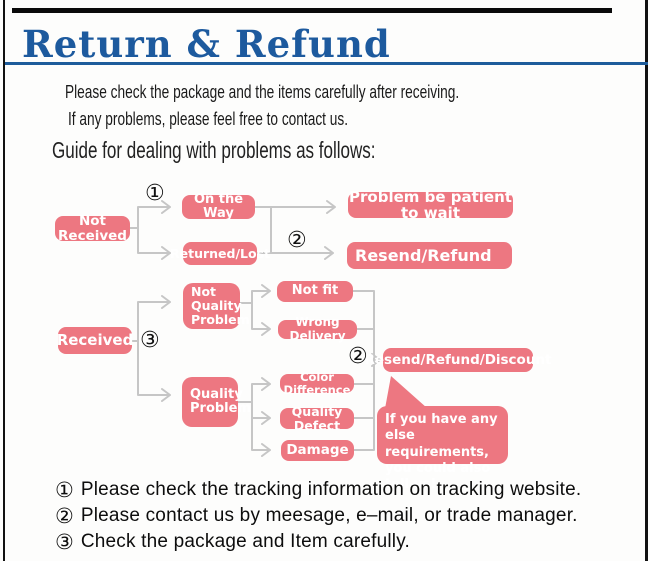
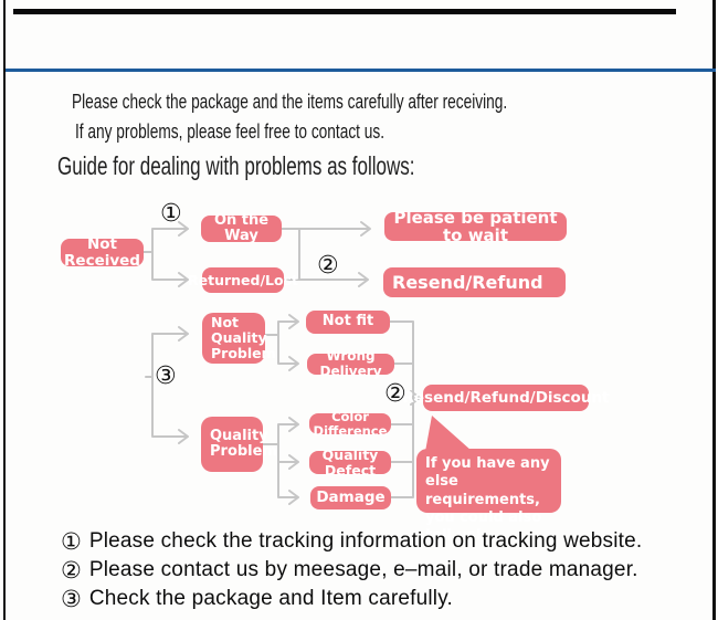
- Return & Refund
  Please check the package and the items carefully after receiving.
  If any problems, please feel free to contact us.
  Guide for dealing with problems as follows:
  Not Received
  On the Way
  Returned/Lost
- Problem be patient to wait
+ Please be patient to wait
  Resend/Refund
- Received
  Not Quality Problem
  Quality Problem
  Not fit
  Wrong Delivery
  Color Difference
  Quality Defect
  Damage
  Resend/Refund/Discount
  If you have any else requirements, you could also tell us!
  ①
  ②
  ③
  ②
  ①
  Please check the tracking information on tracking website.
  ②
  Please contact us by meesage, e–mail, or trade manager.
  ③
  Check the package and Item carefully.
